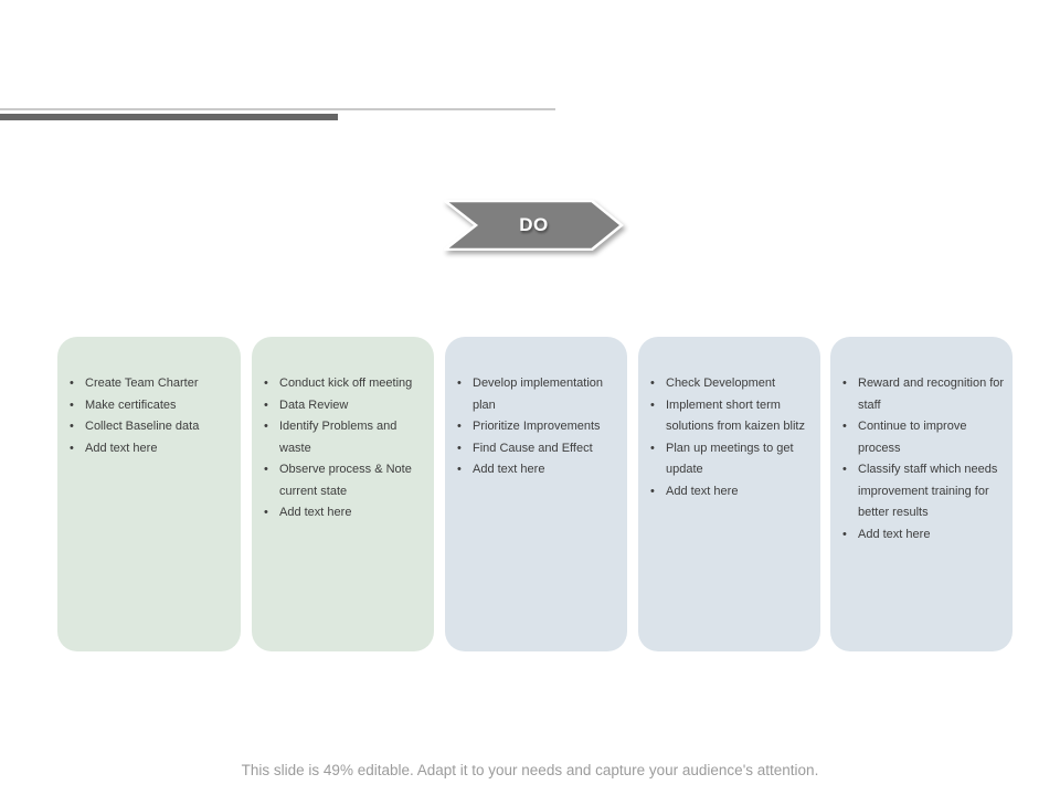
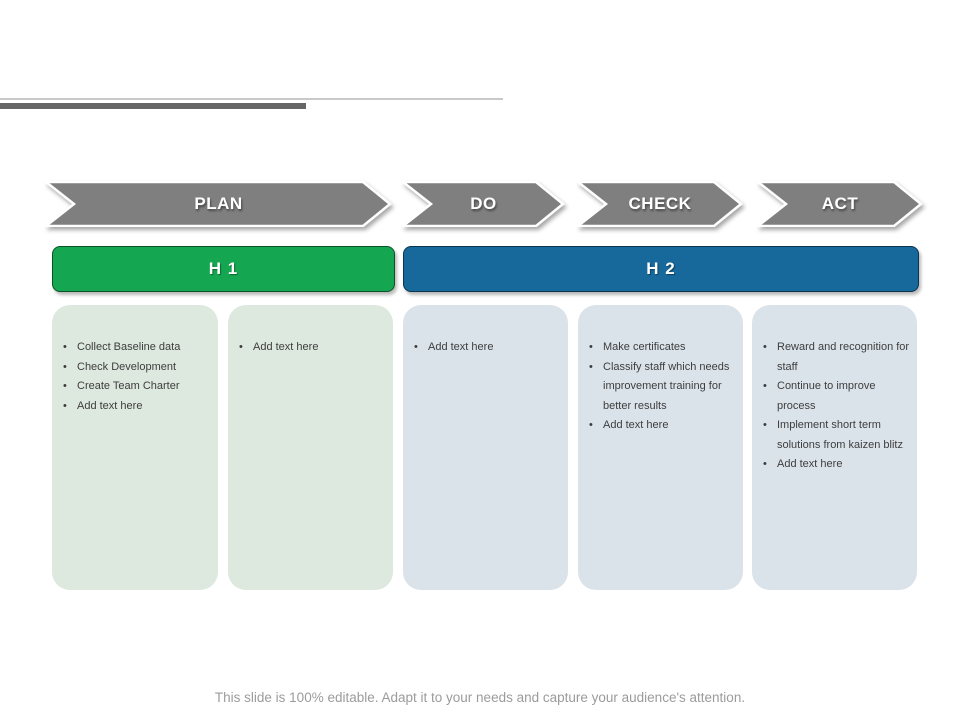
+ PLAN
  DO
+ CHECK
+ ACT
+ H 1
+ H 2
- Create Team Charter
+ Collect Baseline data
- Make certificates
+ Check Development
- Collect Baseline data
+ Create Team Charter
  Add text here
- Conduct kick off meeting
- Data Review
- Identify Problems and waste
- Observe process & Note current state
  Add text here
- Develop implementation plan
- Prioritize Improvements
- Find Cause and Effect
  Add text here
- Check Development
+ Make certificates
- Implement short term solutions from kaizen blitz
+ Classify staff which needs improvement training for better results
- Plan up meetings to get update
  Add text here
  Reward and recognition for staff
  Continue to improve process
- Classify staff which needs improvement training for better results
+ Implement short term solutions from kaizen blitz
  Add text here
- This slide is 49% editable. Adapt it to your needs and capture your audience's attention.
+ This slide is 100% editable. Adapt it to your needs and capture your audience's attention.
